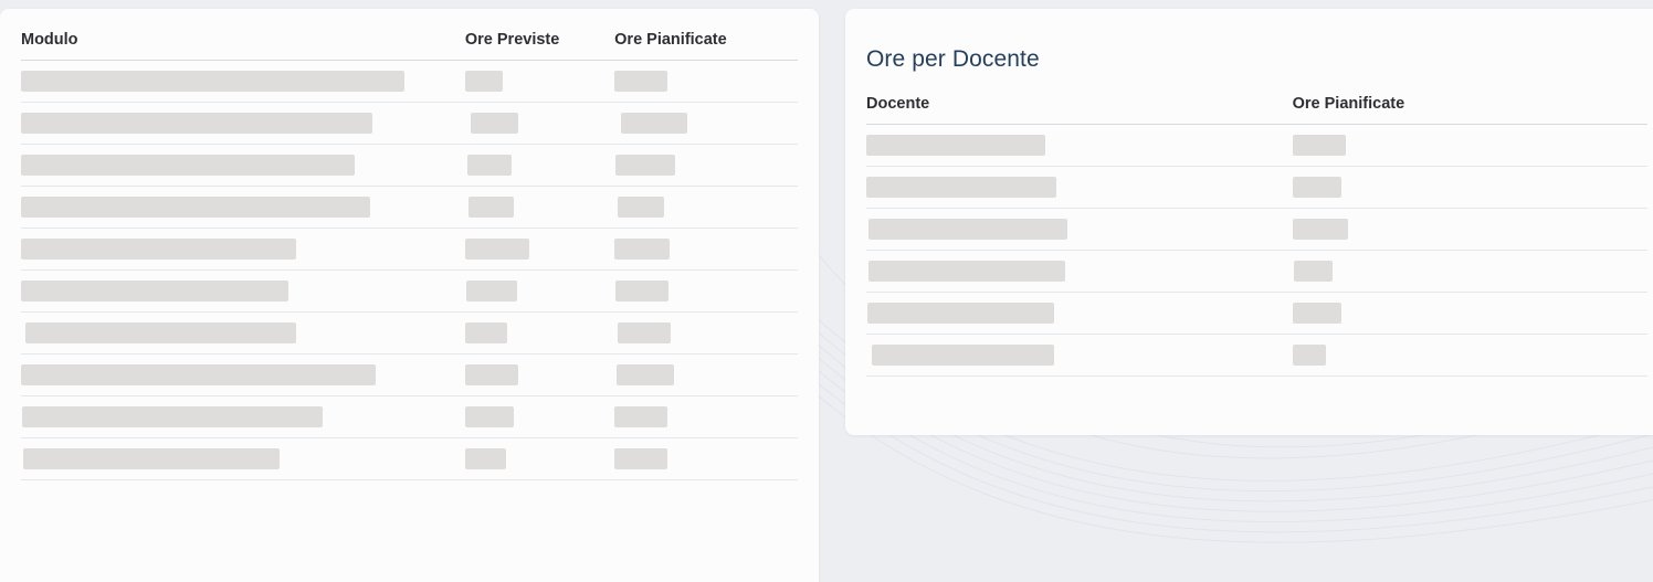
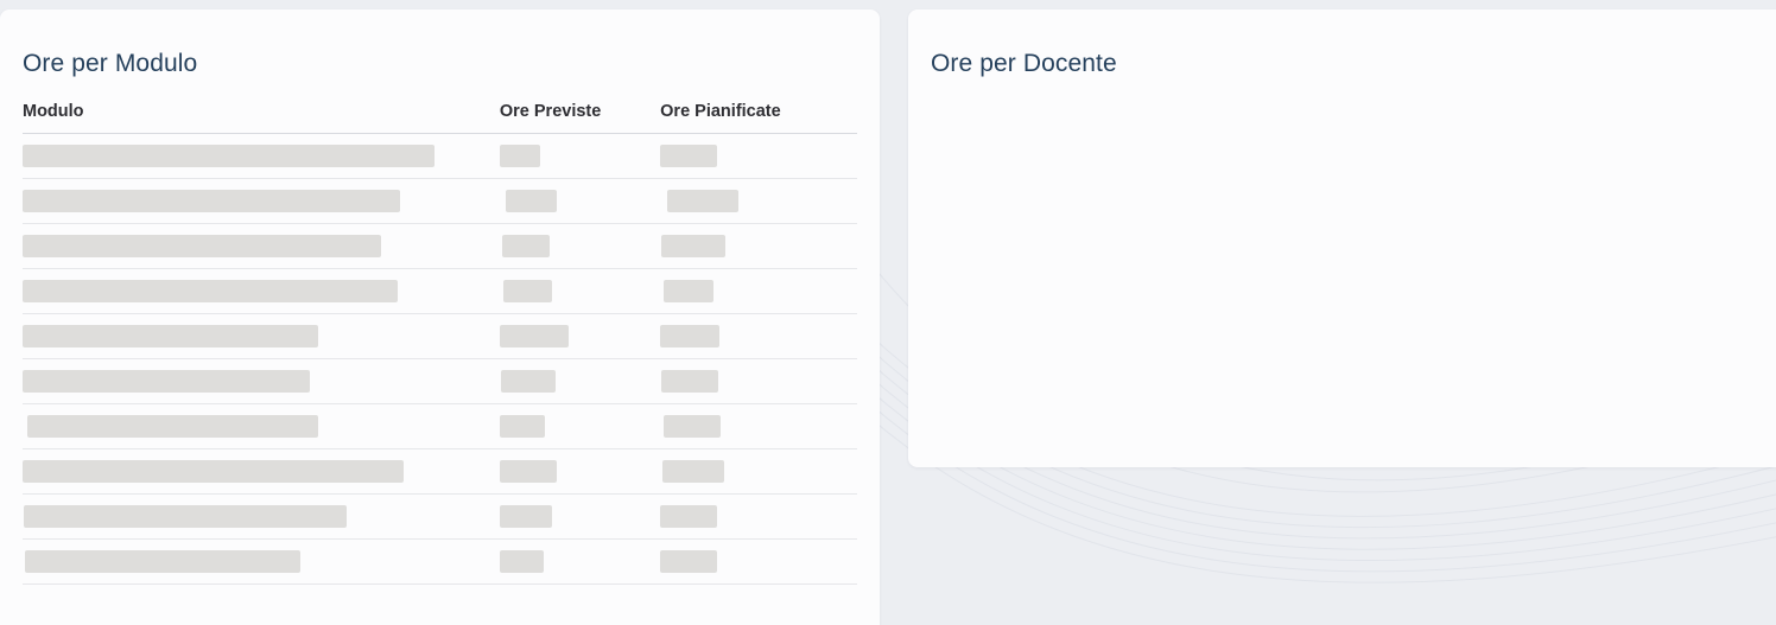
+ Ore per Modulo
  Modulo	Ore Previste	Ore Pianificate
  Ore per Docente
- Docente	Ore Pianificate
